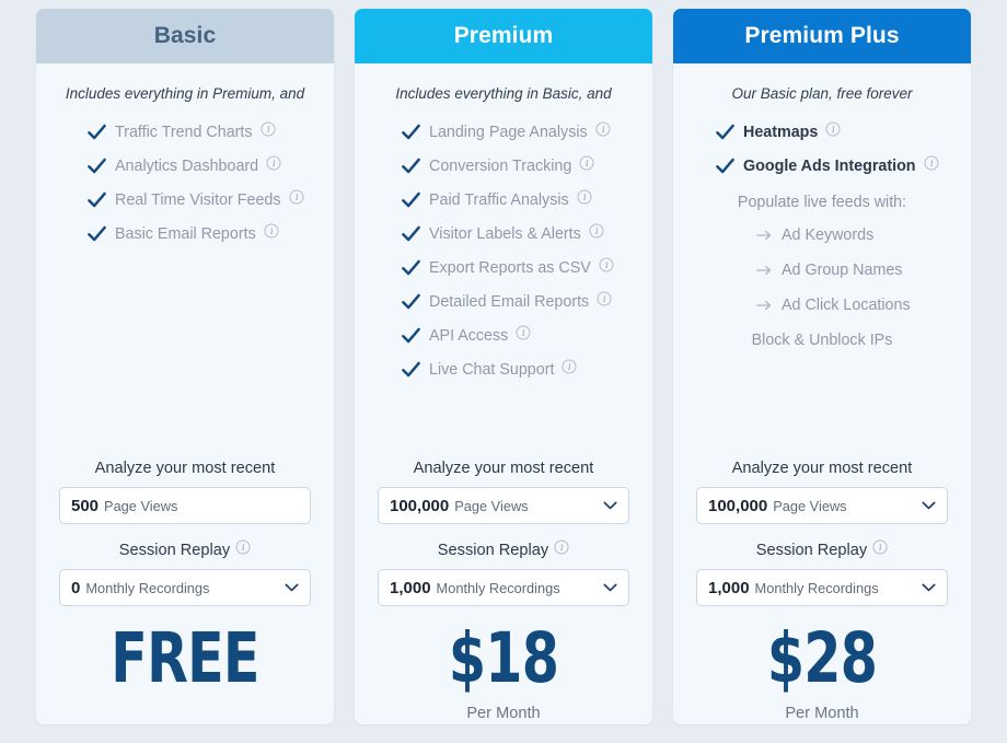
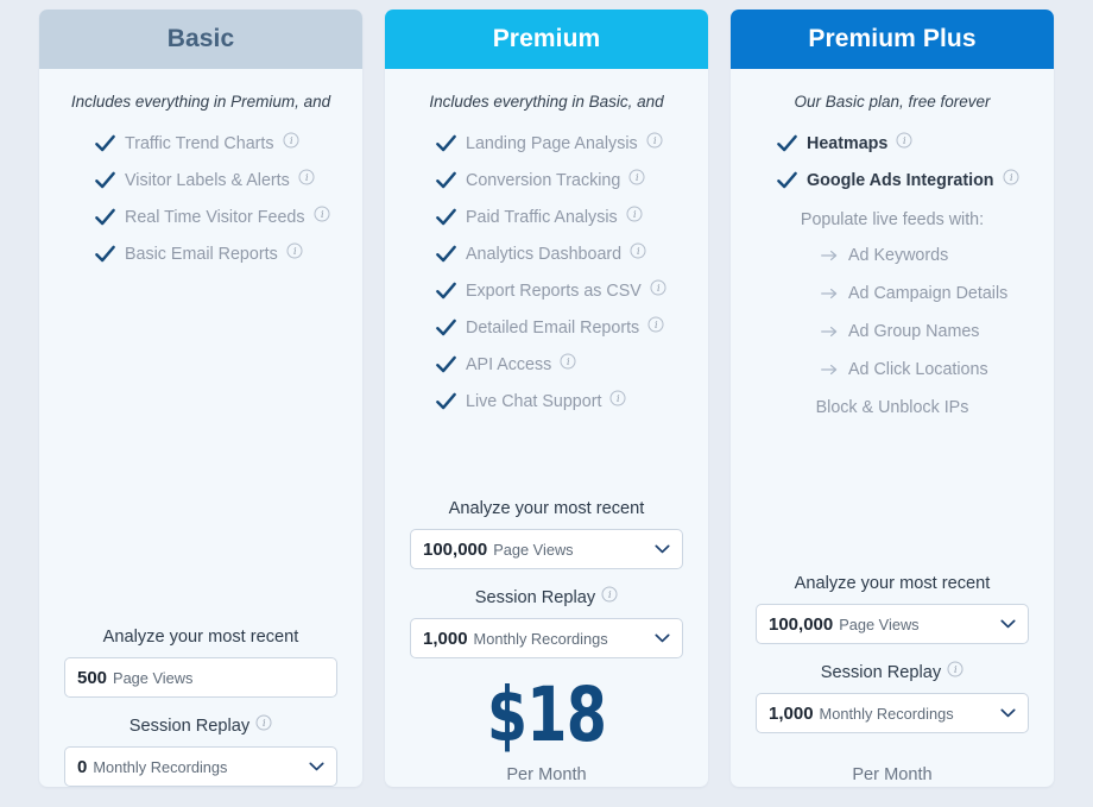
  Basic
  Includes everything in Premium, and
  Traffic Trend Charts
  i
- Analytics Dashboard
+ Visitor Labels & Alerts
  i
  Real Time Visitor Feeds
  i
  Basic Email Reports
  i
  Analyze your most recent
  500
  Page Views
  Session Replay
  i
  0
  Monthly Recordings
- FREE
  Premium
  Includes everything in Basic, and
  Landing Page Analysis
  i
  Conversion Tracking
  i
  Paid Traffic Analysis
  i
- Visitor Labels & Alerts
+ Analytics Dashboard
  i
  Export Reports as CSV
  i
  Detailed Email Reports
  i
  API Access
  i
  Live Chat Support
  i
  Analyze your most recent
  100,000
  Page Views
  Session Replay
  i
  1,000
  Monthly Recordings
  $18
  Per Month
  Premium Plus
  Our Basic plan, free forever
  Heatmaps
  i
  Google Ads Integration
  i
  Populate live feeds with:
  Ad Keywords
+ Ad Campaign Details
  Ad Group Names
  Ad Click Locations
  Block & Unblock IPs
  Analyze your most recent
  100,000
  Page Views
  Session Replay
  i
  1,000
  Monthly Recordings
- $28
  Per Month
